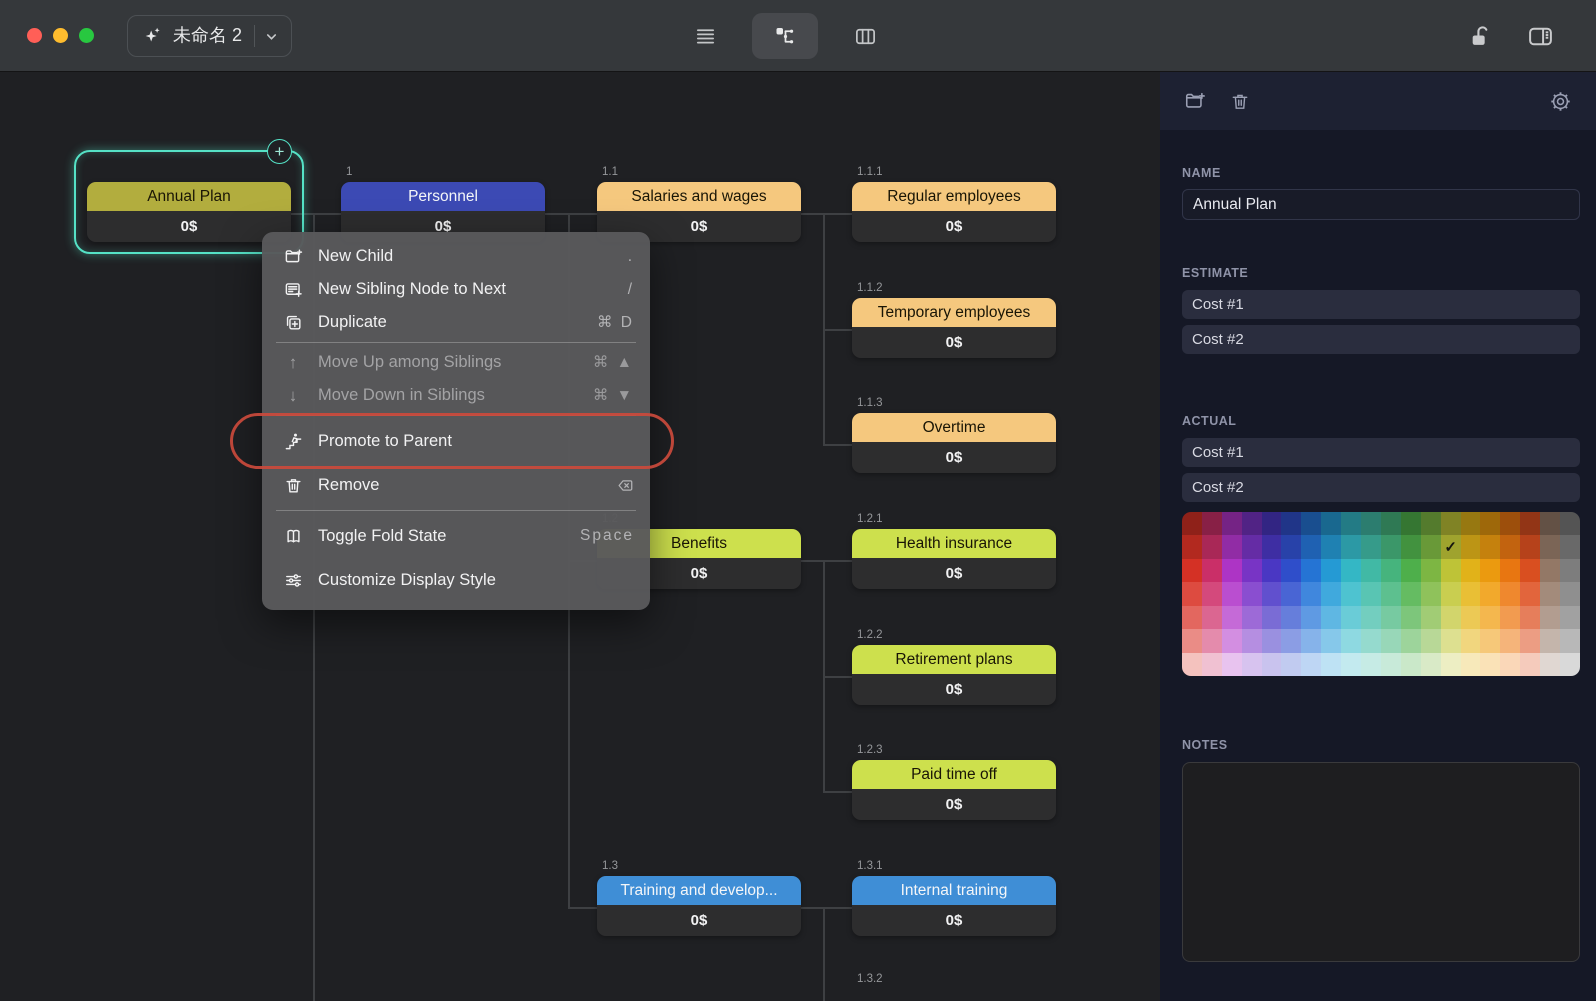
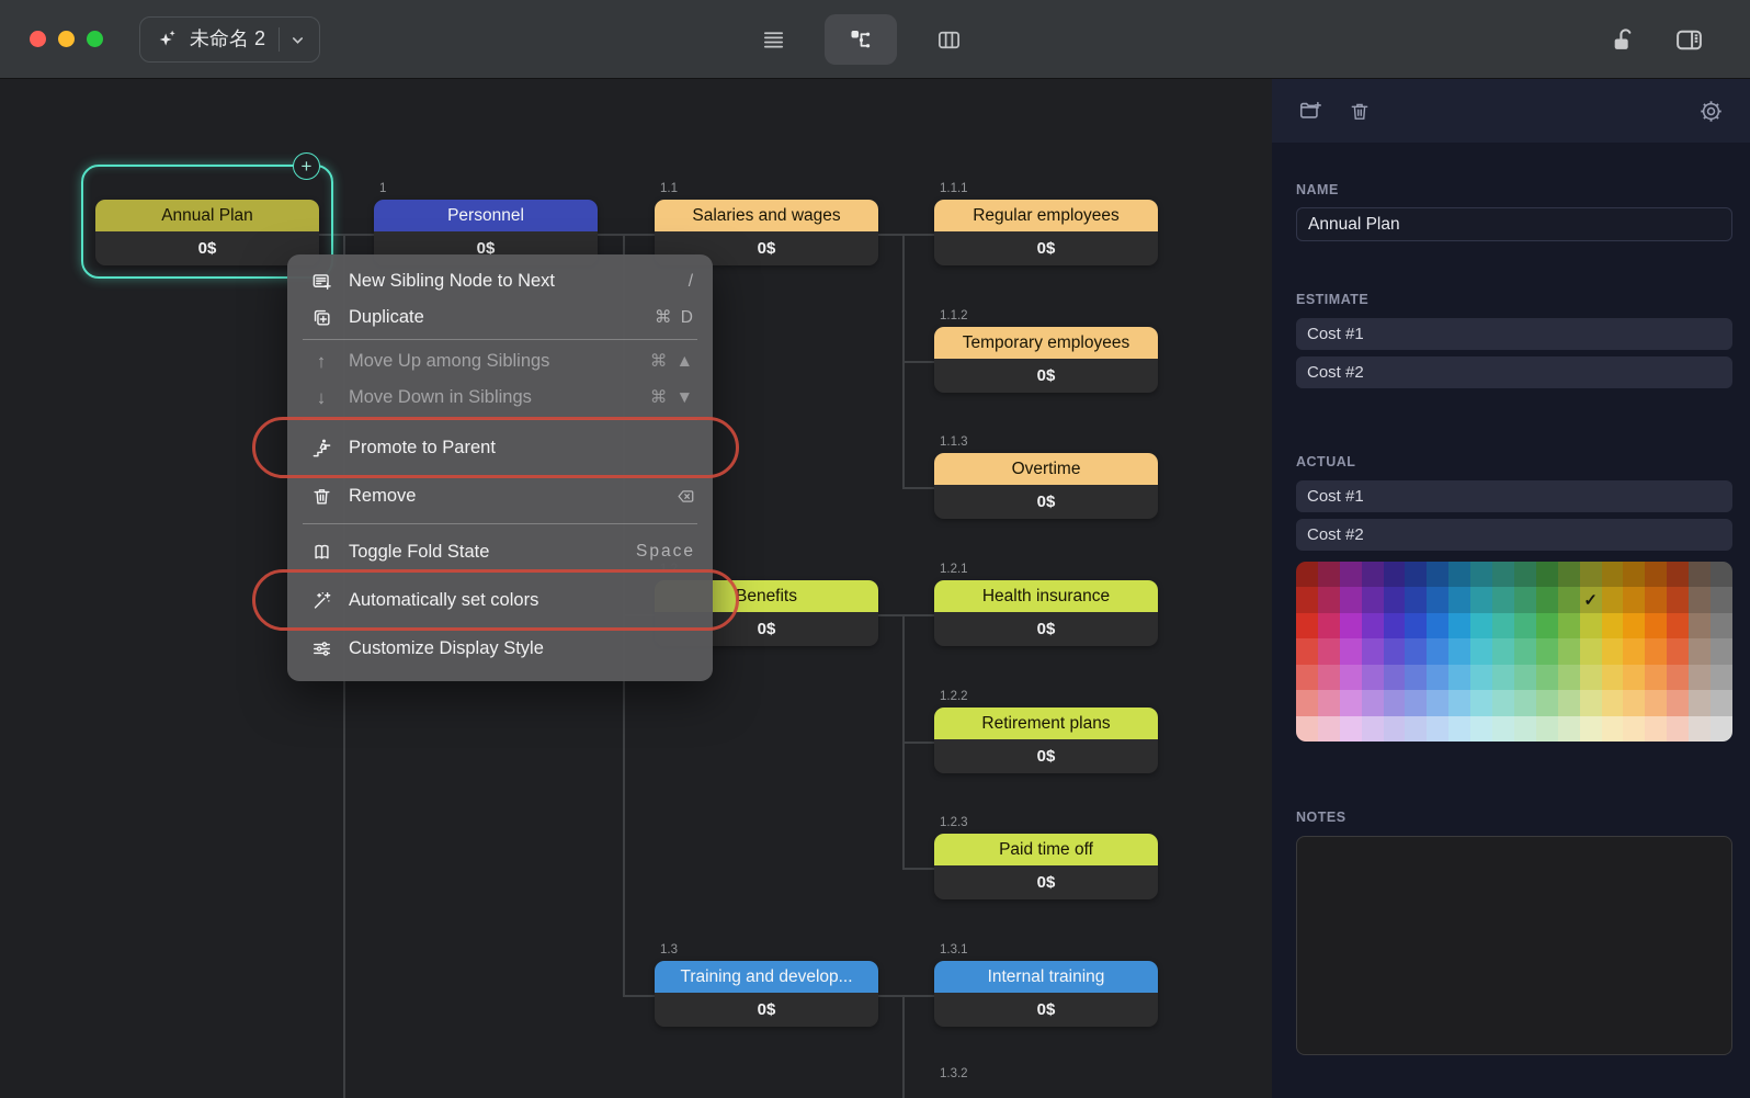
  未命名 2
  +
  Annual Plan
  0$
  1
  Personnel
  0$
  1.1
  Salaries and wages
  0$
  1.1.1
  Regular employees
  0$
  1.1.2
  Temporary employees
  0$
  1.1.3
  Overtime
  0$
  Benefits
  0$
  1.2.1
  Health insurance
  0$
  1.2.2
  Retirement plans
  0$
  1.2.3
  Paid time off
  0$
  1.3
  Training and develop...
  0$
  1.3.1
  Internal training
  0$
  1.3.2
- New Child
- .
  New Sibling Node to Next
  /
  Duplicate
  ⌘ D
  ↑
  Move Up among Siblings
  ⌘ ▲
  ↓
  Move Down in Siblings
  ⌘ ▼
  Promote to Parent
  Remove
  Toggle Fold State
  Space
+ Automatically set colors
  Customize Display Style
  NAME
  Annual Plan
  ESTIMATE
  Cost #1
  Cost #2
  ACTUAL
  Cost #1
  Cost #2
  ✓
  NOTES
